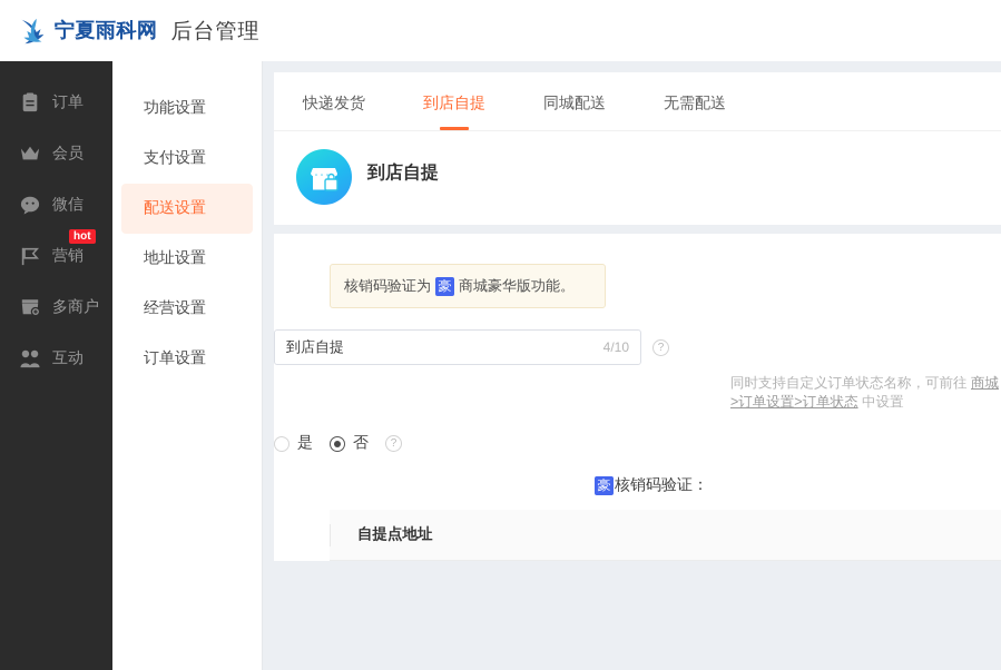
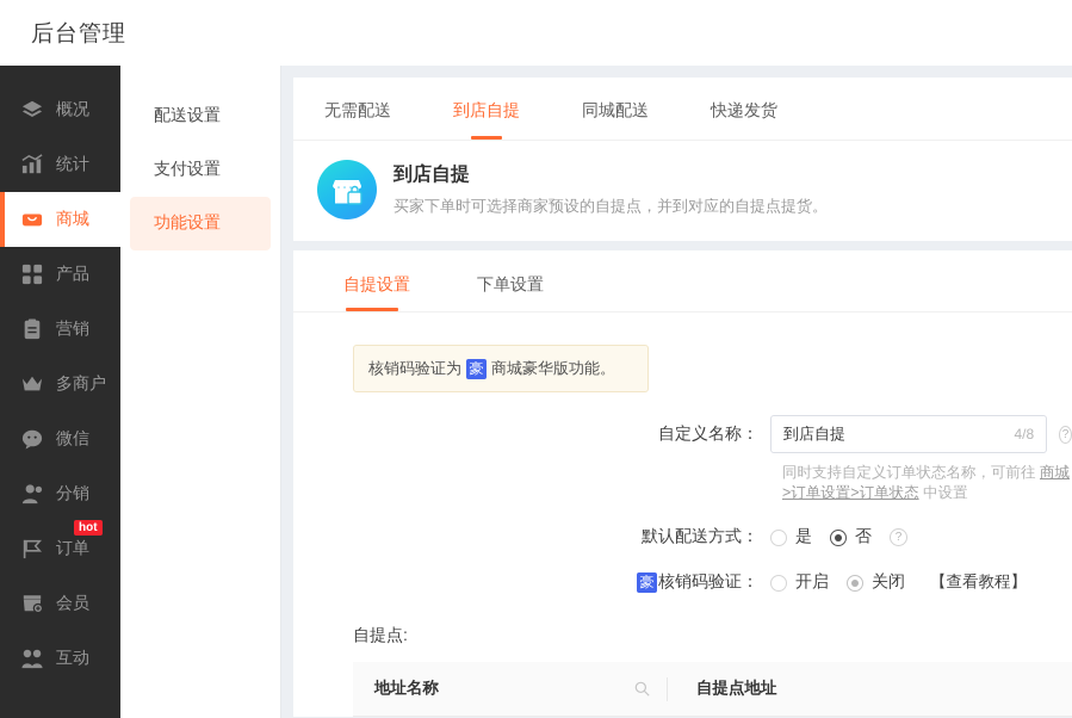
- 宁夏雨科网
  后台管理
+ 概况
+ 统计
+ 商城
+ 产品
- 订单
+ 营销
- 会员
+ 多商户
  微信
+ 分销
  hot
- 营销
+ 订单
- 多商户
+ 会员
  互动
- 功能设置
+ 配送设置
  支付设置
- 配送设置
+ 功能设置
- 地址设置
- 经营设置
- 订单设置
- 快递发货
+ 无需配送
  到店自提
  同城配送
- 无需配送
+ 快递发货
  到店自提
+ 买家下单时可选择商家预设的自提点，并到对应的自提点提货。
+ 自提设置
+ 下单设置
  核销码验证为
  豪
  商城豪华版功能。
+ 自定义名称：
  到店自提
- 4/10
+ 4/8
  ?
  同时支持自定义订单状态名称，可前往 商城>订单设置>订单状态 中设置
+ 默认配送方式：
  是
  否
  ?
  豪
  核销码验证：
+ 开启
+ 关闭
+ 【查看教程】
+ 自提点:
+ 地址名称
  自提点地址
